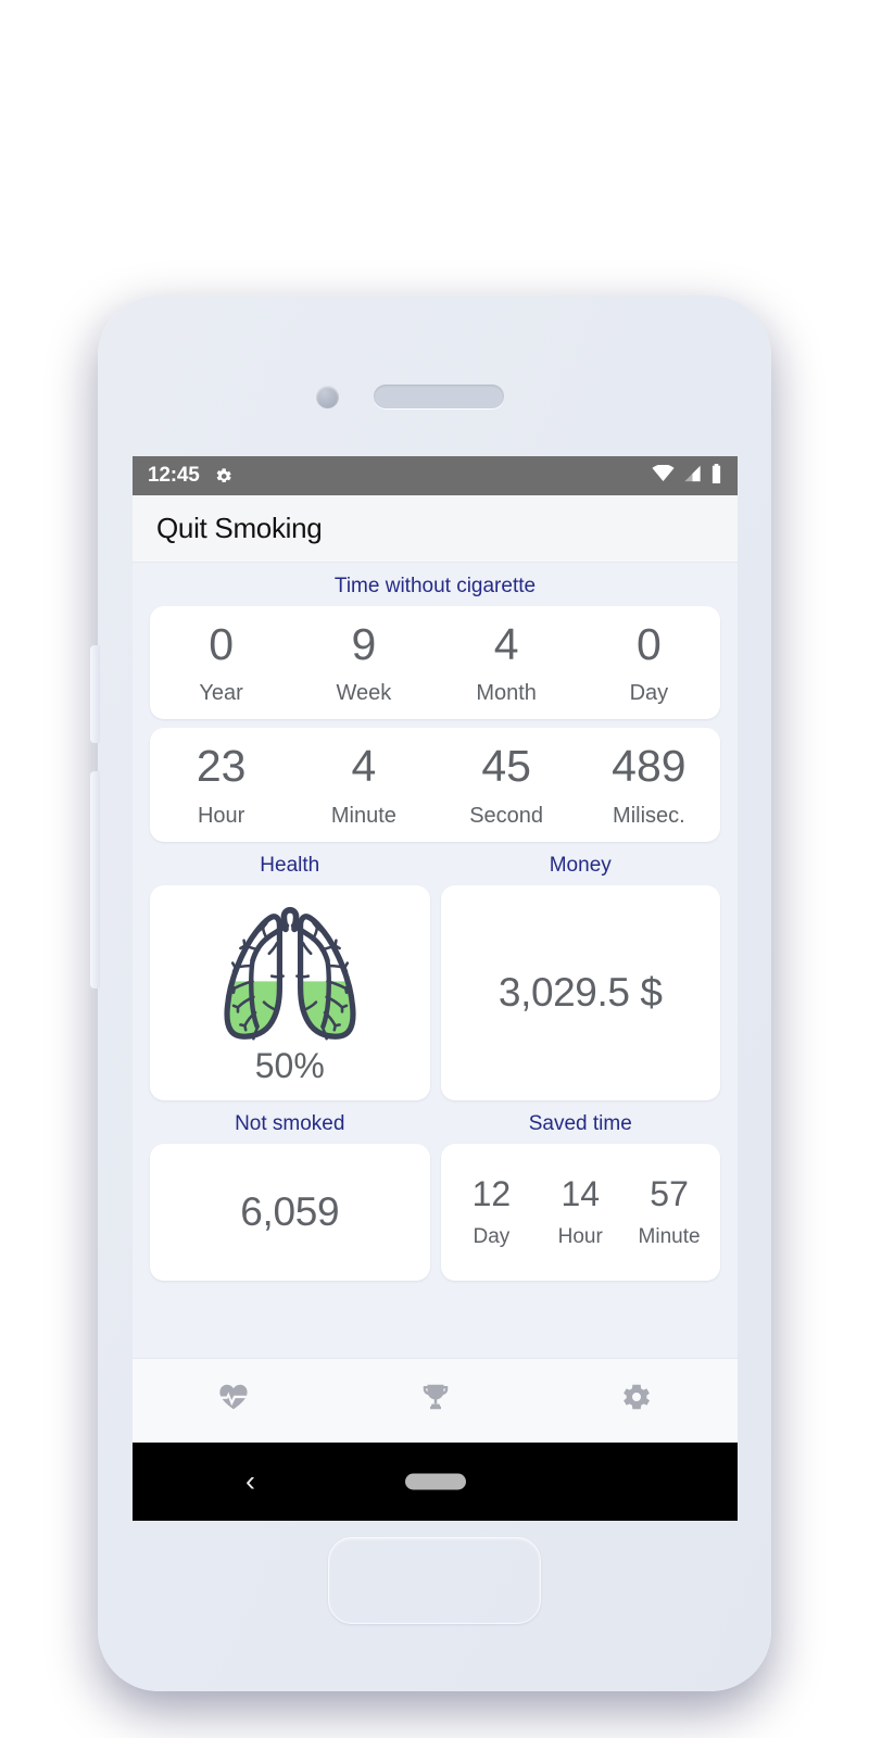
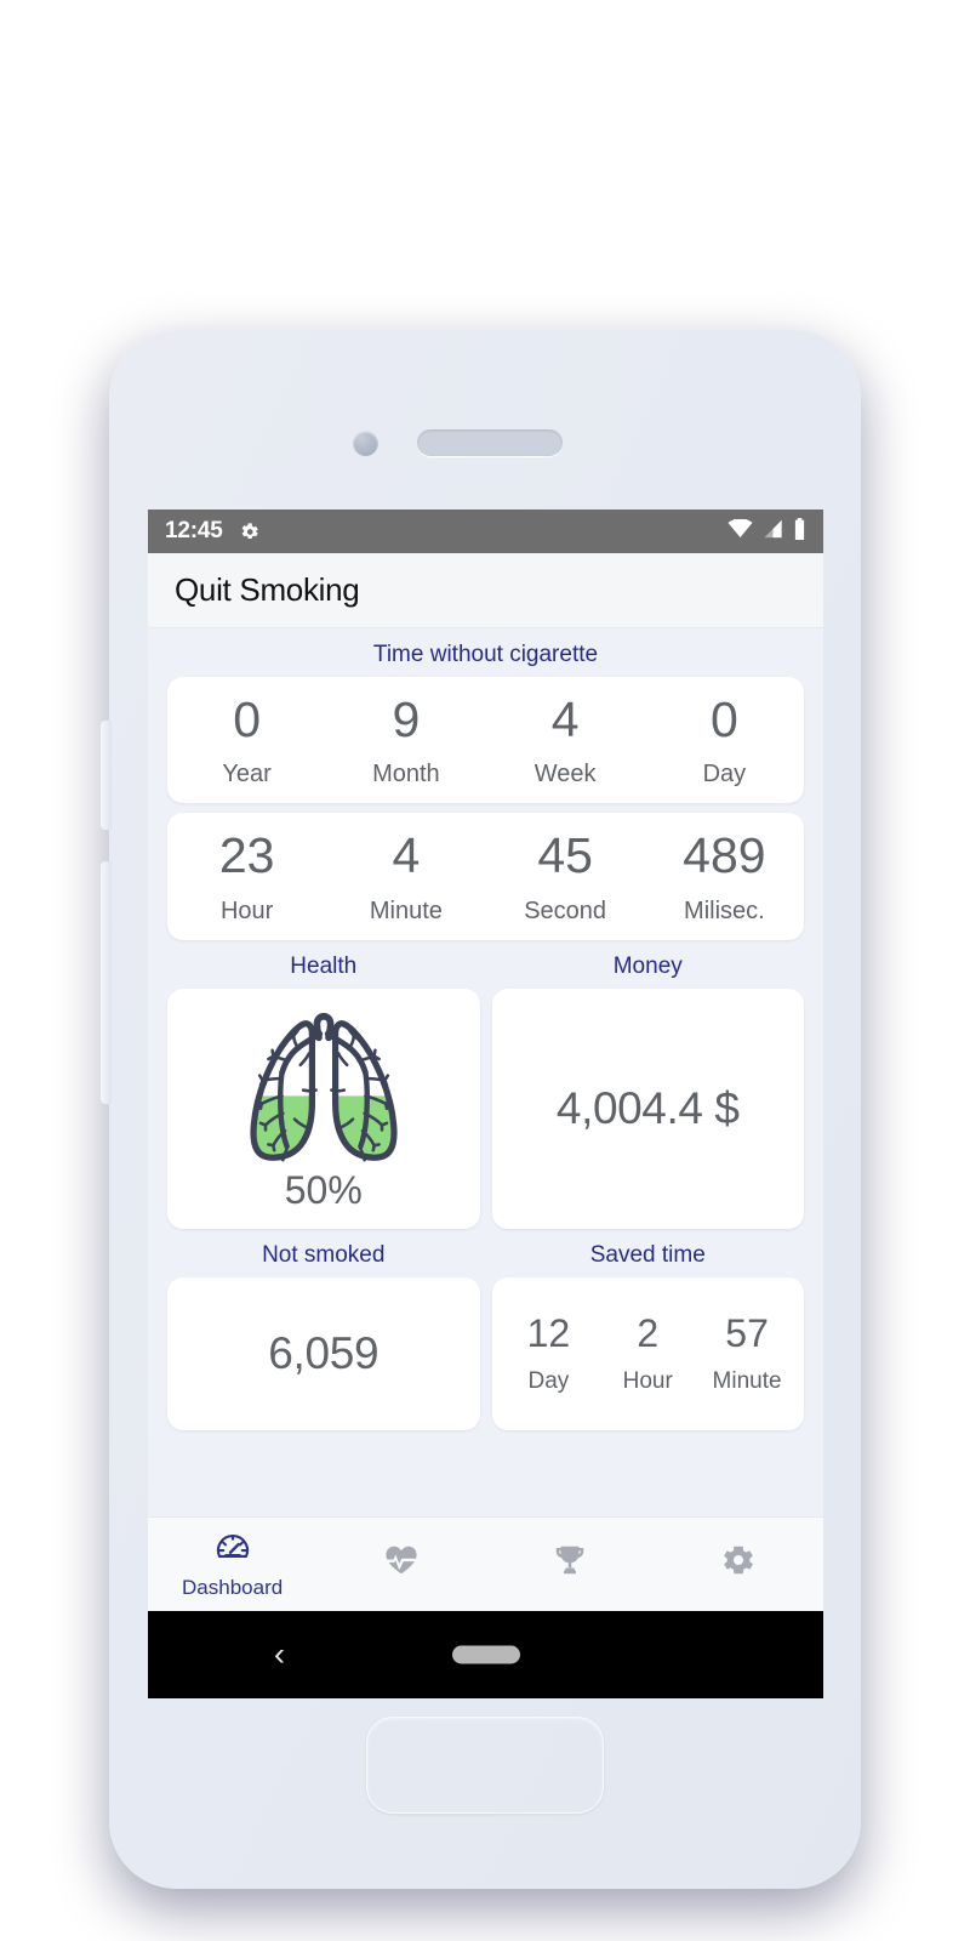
  12:45
  Quit Smoking
  Time without cigarette
  0
  Year
  9
- Week
+ Month
  4
- Month
+ Week
  0
  Day
  23
  Hour
  4
  Minute
  45
  Second
  489
  Milisec.
  Health
  50%
  Money
- 3,029.5 $
+ 4,004.4 $
  Not smoked
  6,059
  Saved time
  12
  Day
- 14
+ 2
  Hour
  57
  Minute
+ Dashboard
  ‹
